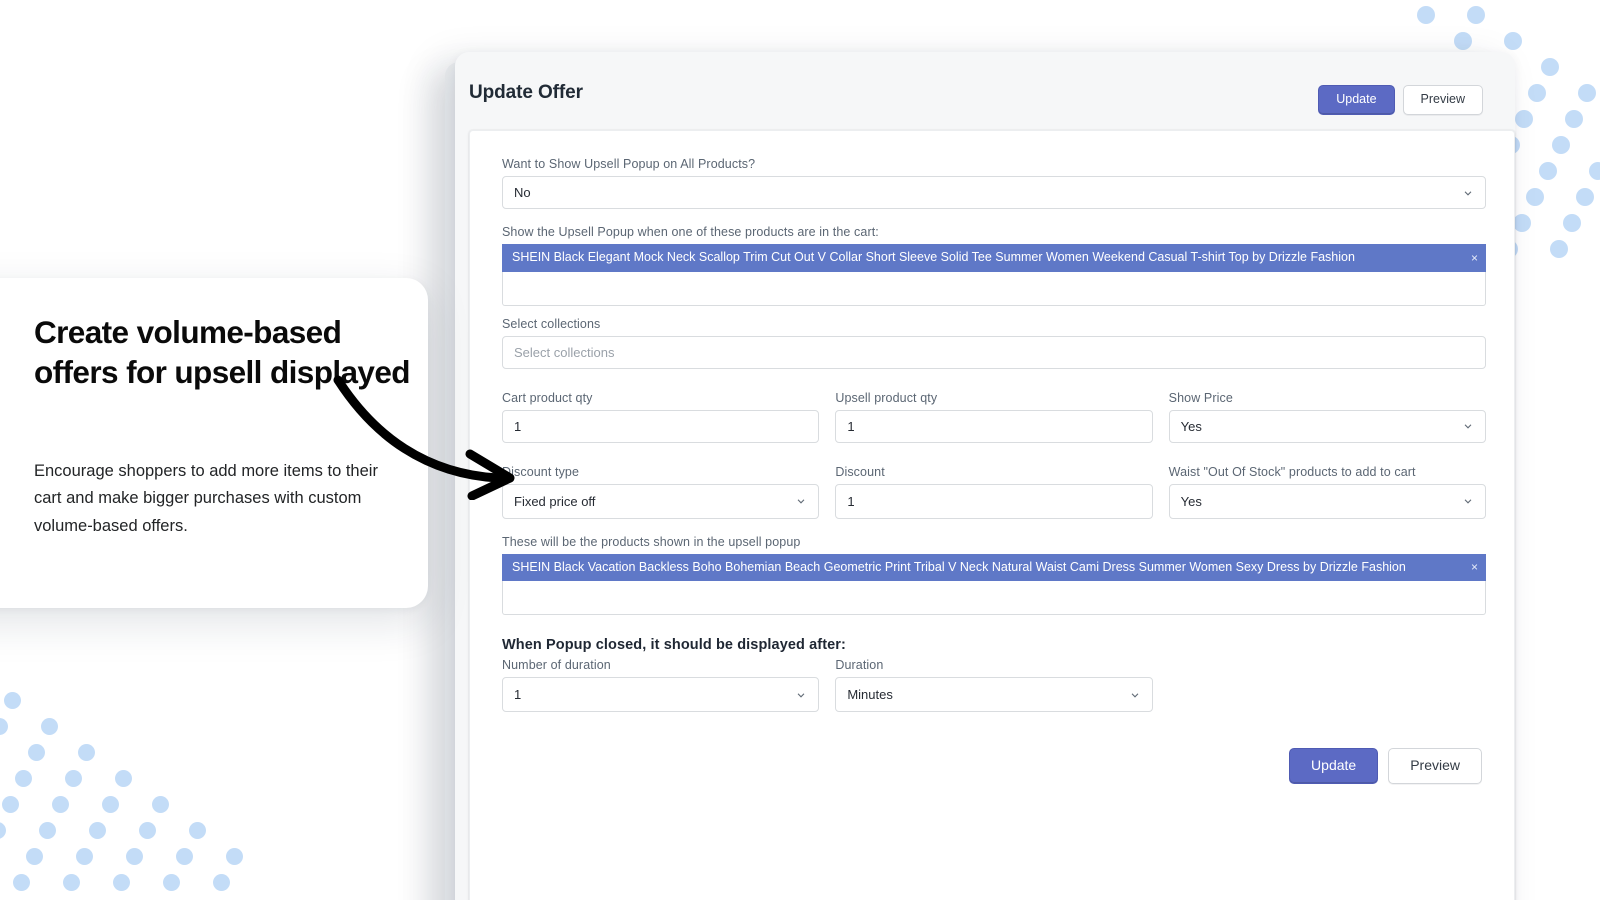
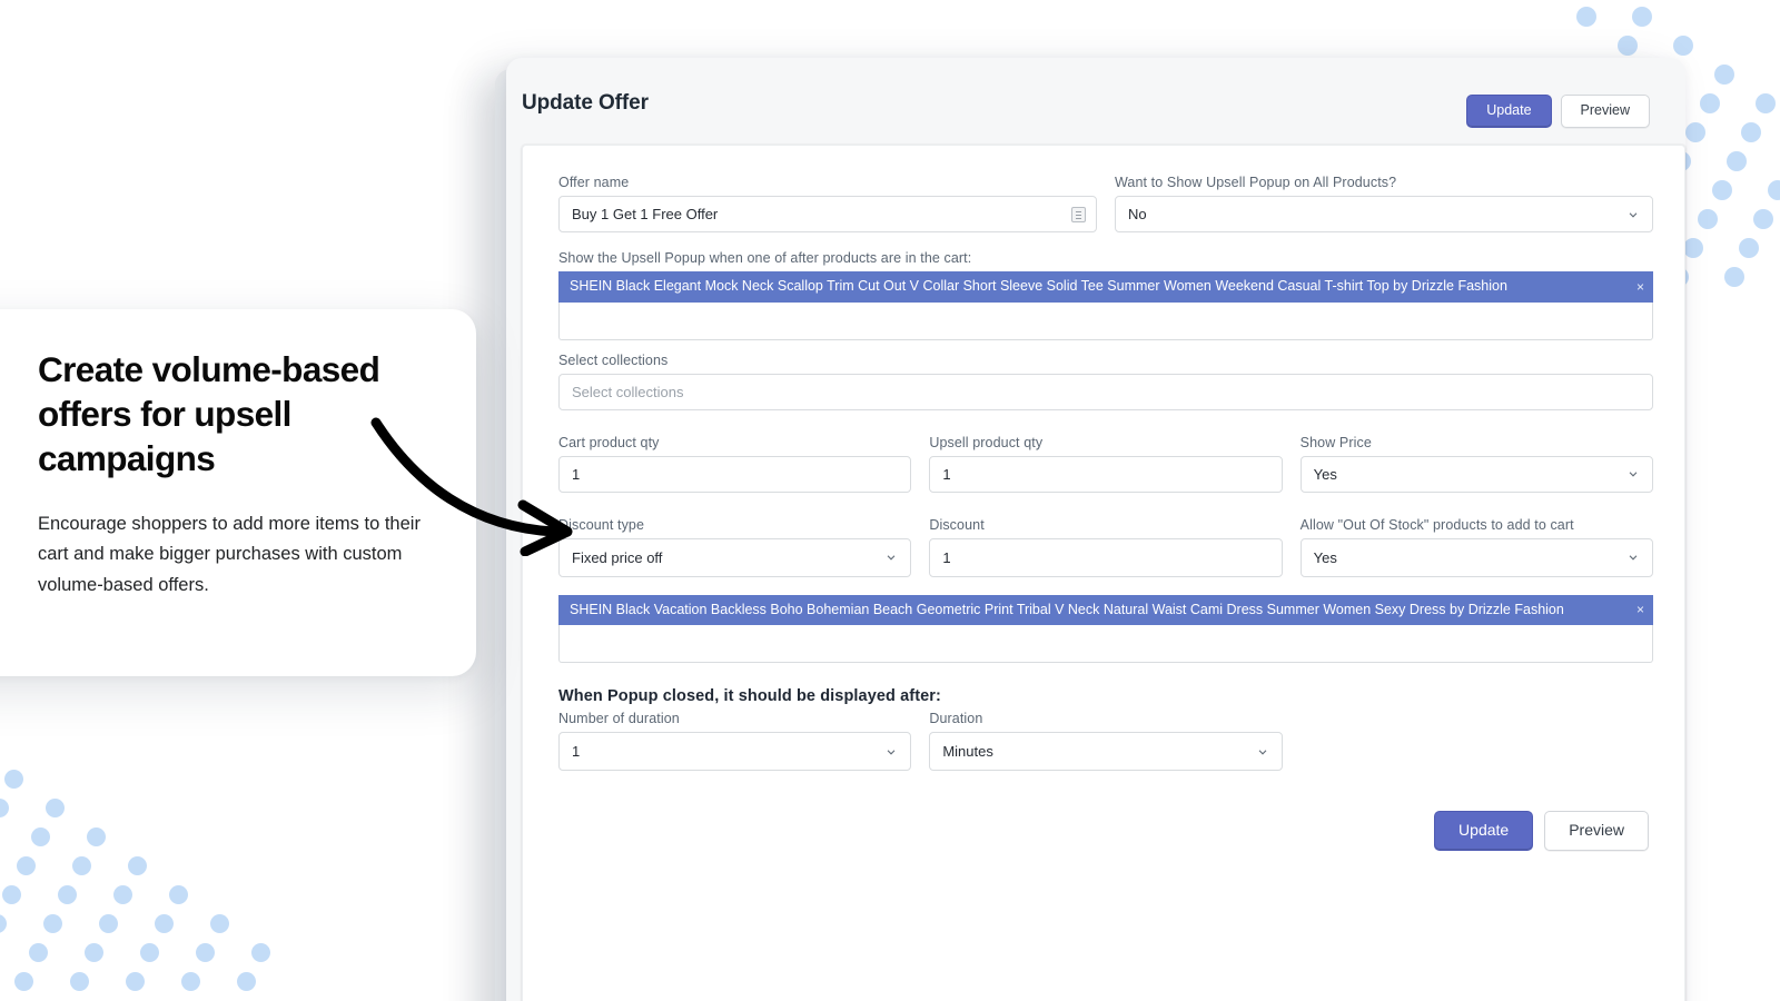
  Update Offer
  Update
  Preview
+ Offer name
+ Buy 1 Get 1 Free Offer
  Want to Show Upsell Popup on All Products?
  No
- Show the Upsell Popup when one of these products are in the cart:
+ Show the Upsell Popup when one of after products are in the cart:
  SHEIN Black Elegant Mock Neck Scallop Trim Cut Out V Collar Short Sleeve Solid Tee Summer Women Weekend Casual T-shirt Top by Drizzle Fashion
  ×
  Select collections
  Select collections
  Cart product qty
  1
  Upsell product qty
  1
  Show Price
  Yes
  iscount type
  Fixed price off
  Discount
  1
- Waist "Out Of Stock" products to add to cart
+ Allow "Out Of Stock" products to add to cart
  Yes
- These will be the products shown in the upsell popup
  SHEIN Black Vacation Backless Boho Bohemian Beach Geometric Print Tribal V Neck Natural Waist Cami Dress Summer Women Sexy Dress by Drizzle Fashion
  ×
  When Popup closed, it should be displayed after:
  Number of duration
  1
  Duration
  Minutes
  Update
  Preview
- Create volume-based offers for upsell displayed
+ Create volume-based offers for upsell campaigns
  Encourage shoppers to add more items to their cart and make bigger purchases with custom volume-based offers.
